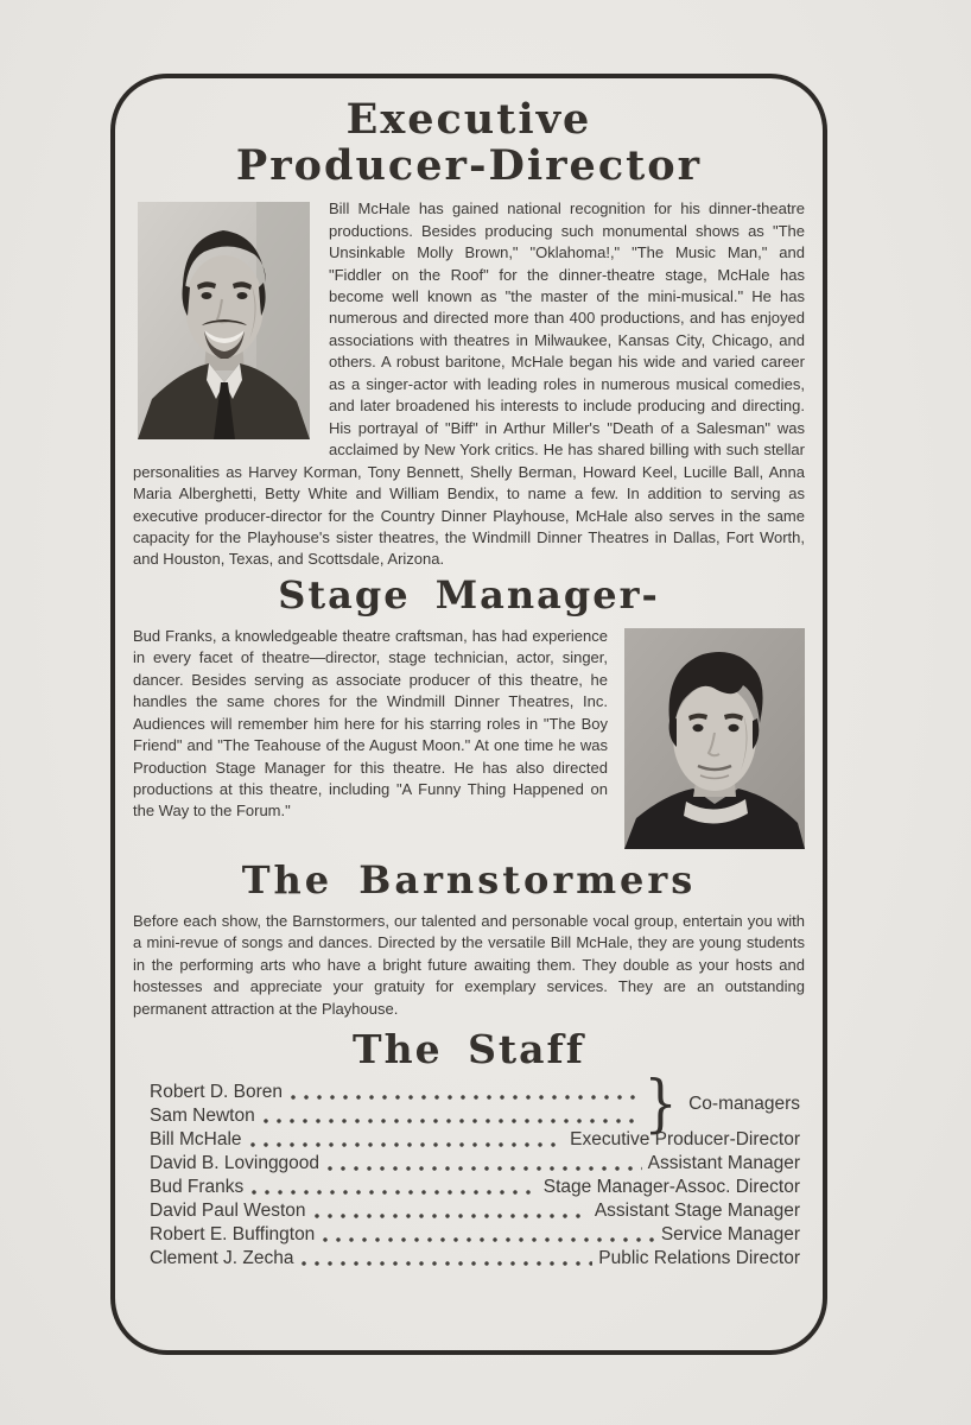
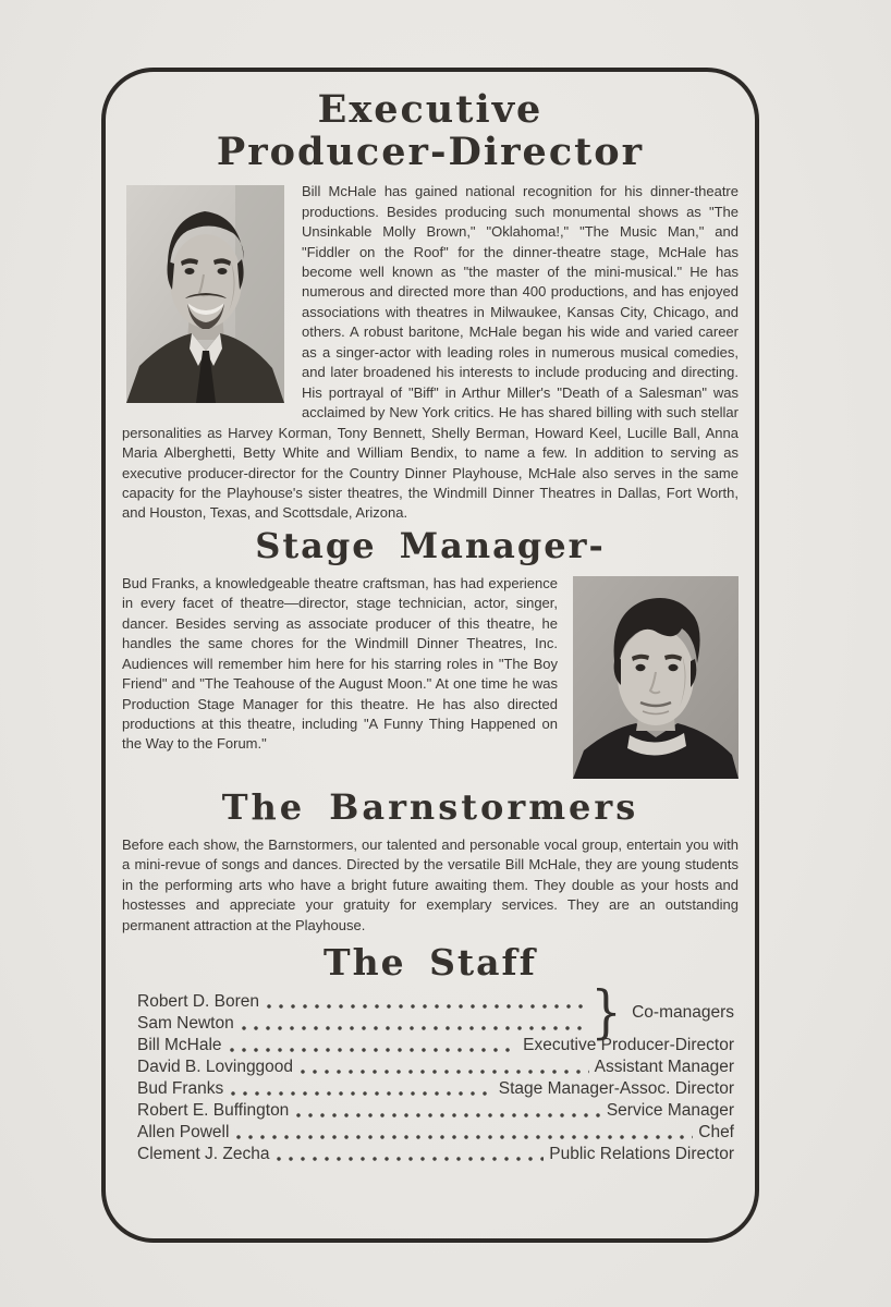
  Executive
  Producer-Director
  Bill McHale has gained national recognition for his dinner-theatre productions. Besides producing such monumental shows as "The Unsinkable Molly Brown," "Oklahoma!," "The Music Man," and "Fiddler on the Roof" for the dinner-theatre stage, McHale has become well known as "the master of the mini-musical." He has numerous and directed more than 400 productions, and has enjoyed associations with theatres in Milwaukee, Kansas City, Chicago, and others. A robust baritone, McHale began his wide and varied career as a singer-actor with leading roles in numerous musical comedies, and later broadened his interests to include producing and directing. His portrayal of "Biff" in Arthur Miller's "Death of a Salesman" was acclaimed by New York critics. He has shared billing with such stellar personalities as Harvey Korman, Tony Bennett, Shelly Berman, Howard Keel, Lucille Ball, Anna Maria Alberghetti, Betty White and William Bendix, to name a few. In addition to serving as executive producer-director for the Country Dinner Playhouse, McHale also serves in the same capacity for the Playhouse's sister theatres, the Windmill Dinner Theatres in Dallas, Fort Worth, and Houston, Texas, and Scottsdale, Arizona.
  Stage Manager-
  Bud Franks, a knowledgeable theatre craftsman, has had experience in every facet of theatre—director, stage technician, actor, singer, dancer. Besides serving as associate producer of this theatre, he handles the same chores for the Windmill Dinner Theatres, Inc. Audiences will remember him here for his starring roles in "The Boy Friend" and "The Teahouse of the August Moon." At one time he was Production Stage Manager for this theatre. He has also directed productions at this theatre, including "A Funny Thing Happened on the Way to the Forum."
  The Barnstormers
  Before each show, the Barnstormers, our talented and personable vocal group, entertain you with a mini-revue of songs and dances. Directed by the versatile Bill McHale, they are young students in the performing arts who have a bright future awaiting them. They double as your hosts and hostesses and appreciate your gratuity for exemplary services. They are an outstanding permanent attraction at the Playhouse.
  The Staff
  Robert D. Boren
  Sam Newton
  }
  Co-managers
  Bill McHale
  Executive Producer-Director
  David B. Lovinggood
  Assistant Manager
  Bud Franks
  Stage Manager-Assoc. Director
- David Paul Weston
- Assistant Stage Manager
  Robert E. Buffington
  Service Manager
+ Allen Powell
+ Chef
  Clement J. Zecha
  Public Relations Director
